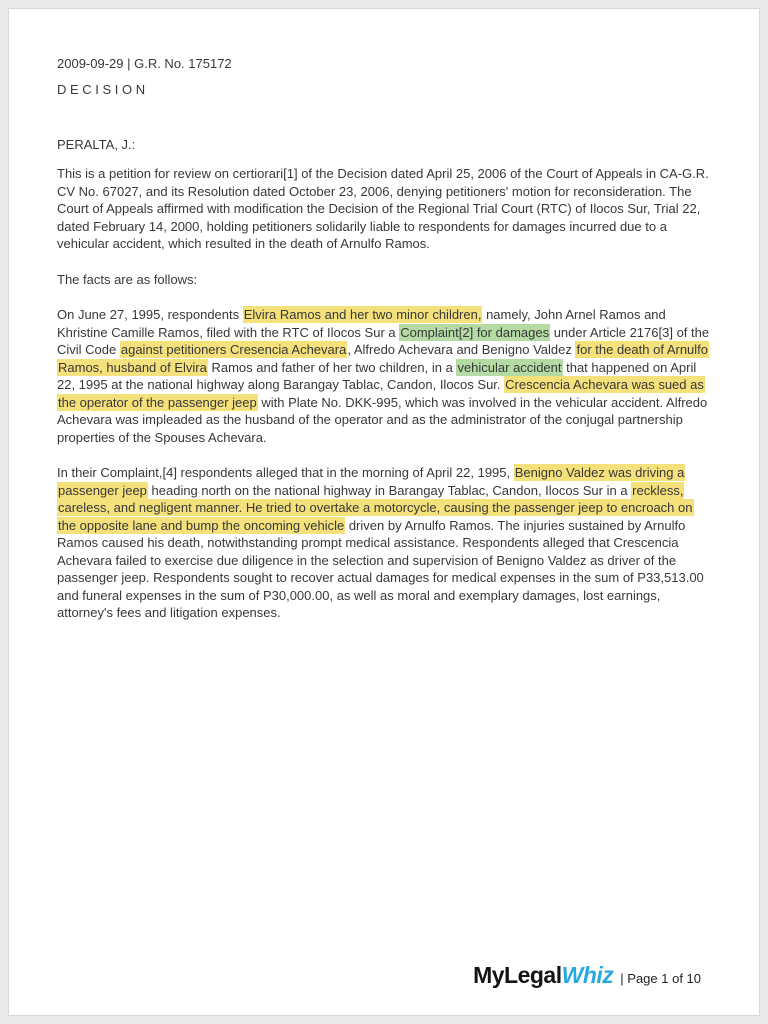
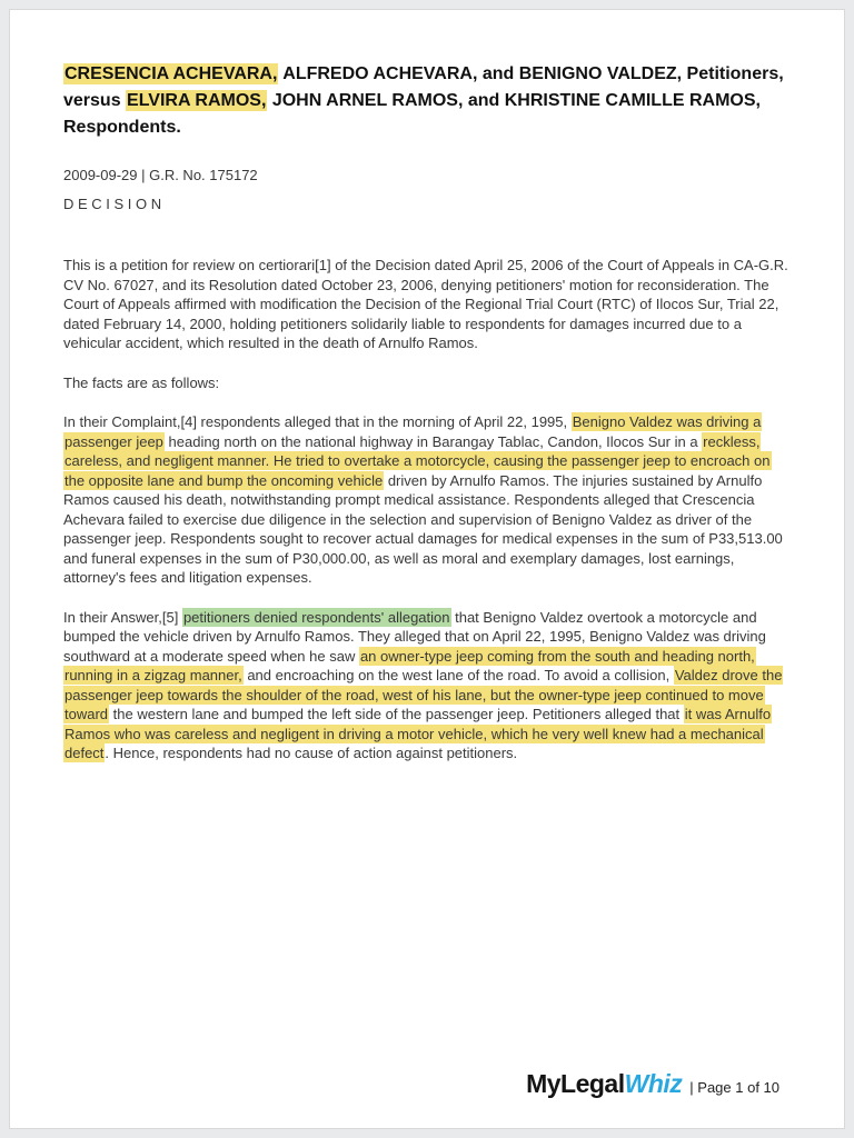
+ CRESENCIA ACHEVARA, ALFREDO ACHEVARA, and BENIGNO VALDEZ, Petitioners, versus ELVIRA RAMOS, JOHN ARNEL RAMOS, and KHRISTINE CAMILLE RAMOS, Respondents.
  2009-09-29 | G.R. No. 175172
  D E C I S I O N
- PERALTA, J.:
  This is a petition for review on certiorari[1] of the Decision dated April 25, 2006 of the Court of Appeals in CA-G.R. CV No. 67027, and its Resolution dated October 23, 2006, denying petitioners' motion for reconsideration. The Court of Appeals affirmed with modification the Decision of the Regional Trial Court (RTC) of Ilocos Sur, Trial 22, dated February 14, 2000, holding petitioners solidarily liable to respondents for damages incurred due to a vehicular accident, which resulted in the death of Arnulfo Ramos.
  The facts are as follows:
- On June 27, 1995, respondents Elvira Ramos and her two minor children, namely, John Arnel Ramos and Khristine Camille Ramos, filed with the RTC of Ilocos Sur a Complaint[2] for damages under Article 2176[3] of the Civil Code against petitioners Cresencia Achevara, Alfredo Achevara and Benigno Valdez for the death of Arnulfo Ramos, husband of Elvira Ramos and father of her two children, in a vehicular accident that happened on April 22, 1995 at the national highway along Barangay Tablac, Candon, Ilocos Sur. Crescencia Achevara was sued as the operator of the passenger jeep with Plate No. DKK-995, which was involved in the vehicular accident. Alfredo Achevara was impleaded as the husband of the operator and as the administrator of the conjugal partnership properties of the Spouses Achevara.
  In their Complaint,[4] respondents alleged that in the morning of April 22, 1995, Benigno Valdez was driving a passenger jeep heading north on the national highway in Barangay Tablac, Candon, Ilocos Sur in a reckless, careless, and negligent manner. He tried to overtake a motorcycle, causing the passenger jeep to encroach on the opposite lane and bump the oncoming vehicle driven by Arnulfo Ramos. The injuries sustained by Arnulfo Ramos caused his death, notwithstanding prompt medical assistance. Respondents alleged that Crescencia Achevara failed to exercise due diligence in the selection and supervision of Benigno Valdez as driver of the passenger jeep. Respondents sought to recover actual damages for medical expenses in the sum of P33,513.00 and funeral expenses in the sum of P30,000.00, as well as moral and exemplary damages, lost earnings, attorney's fees and litigation expenses.
+ In their Answer,[5] petitioners denied respondents' allegation that Benigno Valdez overtook a motorcycle and bumped the vehicle driven by Arnulfo Ramos. They alleged that on April 22, 1995, Benigno Valdez was driving southward at a moderate speed when he saw an owner-type jeep coming from the south and heading north, running in a zigzag manner, and encroaching on the west lane of the road. To avoid a collision, Valdez drove the passenger jeep towards the shoulder of the road, west of his lane, but the owner-type jeep continued to move toward the western lane and bumped the left side of the passenger jeep. Petitioners alleged that it was Arnulfo Ramos who was careless and negligent in driving a motor vehicle, which he very well knew had a mechanical defect. Hence, respondents had no cause of action against petitioners.
  MyLegalWhiz | Page 1 of 10
